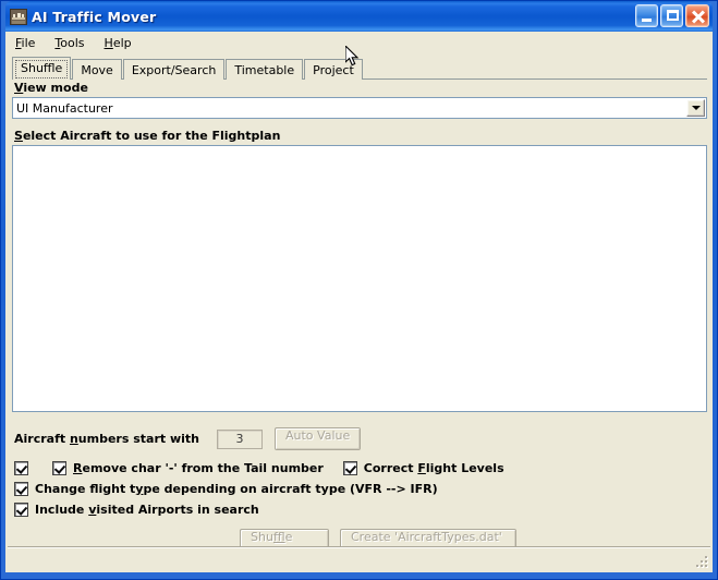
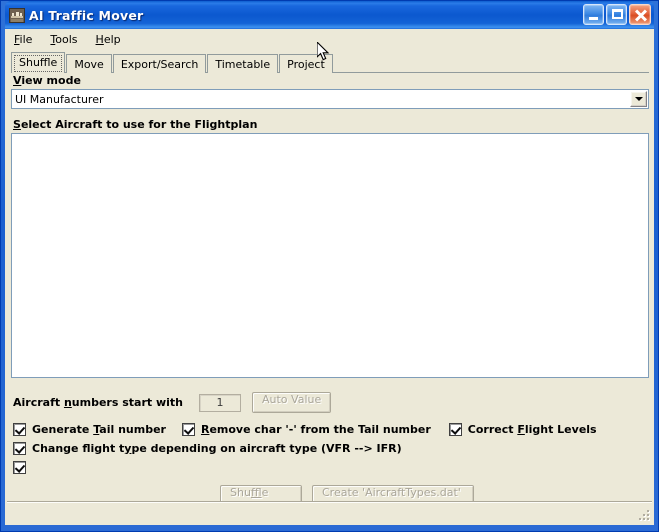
  AI Traffic Mover
  File
  Tools
  Help
  Shuffle
  Move
  Export/Search
  Timetable
  Project
  View mode
  UI Manufacturer
  Select Aircraft to use for the Flightplan
  Aircraft numbers start with
- 3
+ 1
  Auto Value
+ Generate Tail number
  Remove char '-' from the Tail number
  Correct Flight Levels
  Change flight type depending on aircraft type (VFR --> IFR)
- Include visited Airports in search
  Shufe
  Create 'AircraftTypes.dat'
